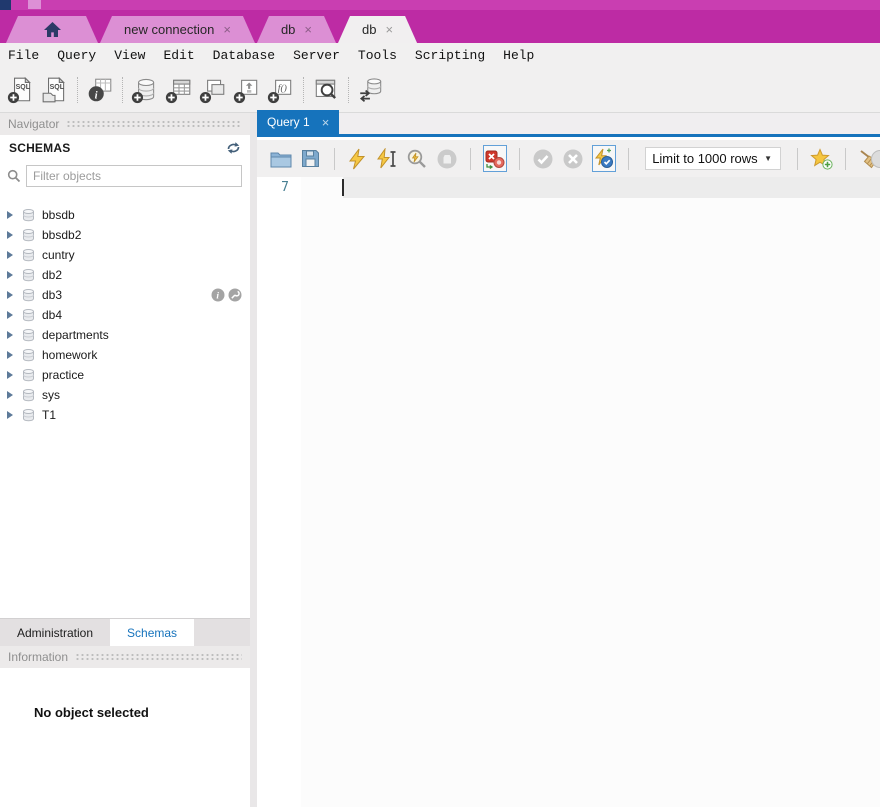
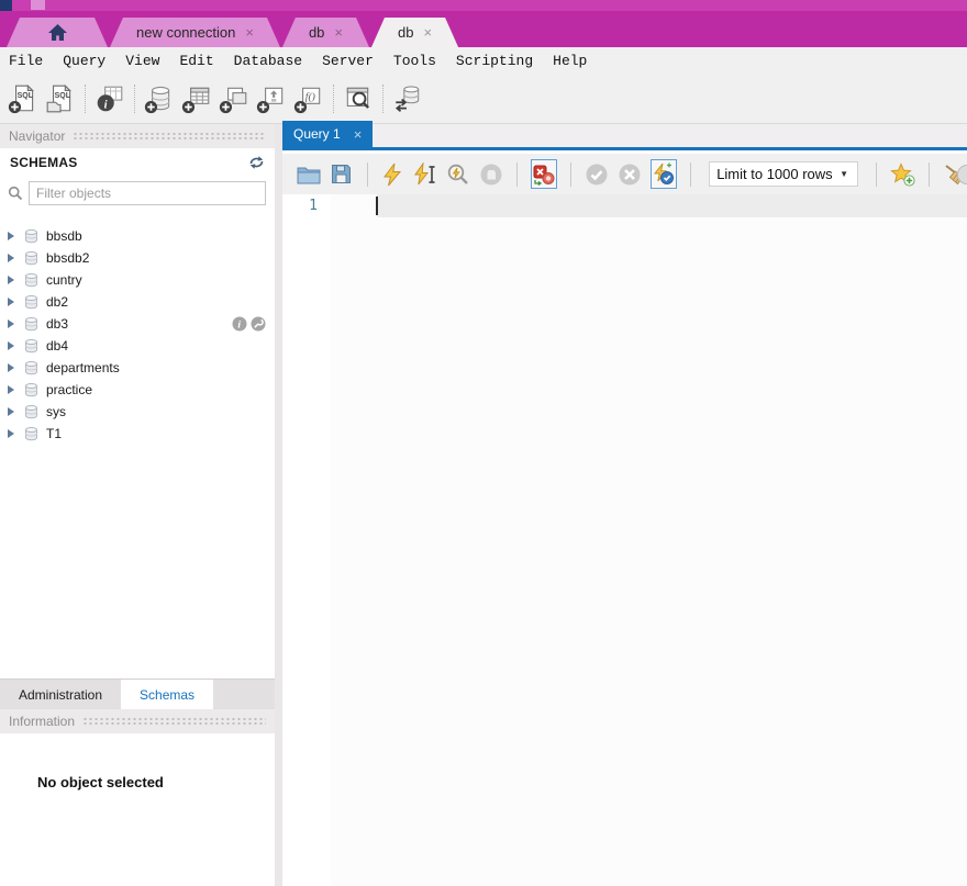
  new connection
  ×
  db
  ×
  db
  ×
  File
  Query
  View
  Edit
  Database
  Server
  Tools
  Scripting
  Help
  i
  f()
  Navigator
  SCHEMAS
  Filter objects
  bbsdb
  bbsdb2
  cuntry
  db2
  db3
  i
  db4
  departments
- homework
  practice
  sys
  T1
  Administration
  Schemas
  Information
  No object selected
  Query 1
  ×
  Limit to 1000 rows
  ▼
- 7
+ 1
